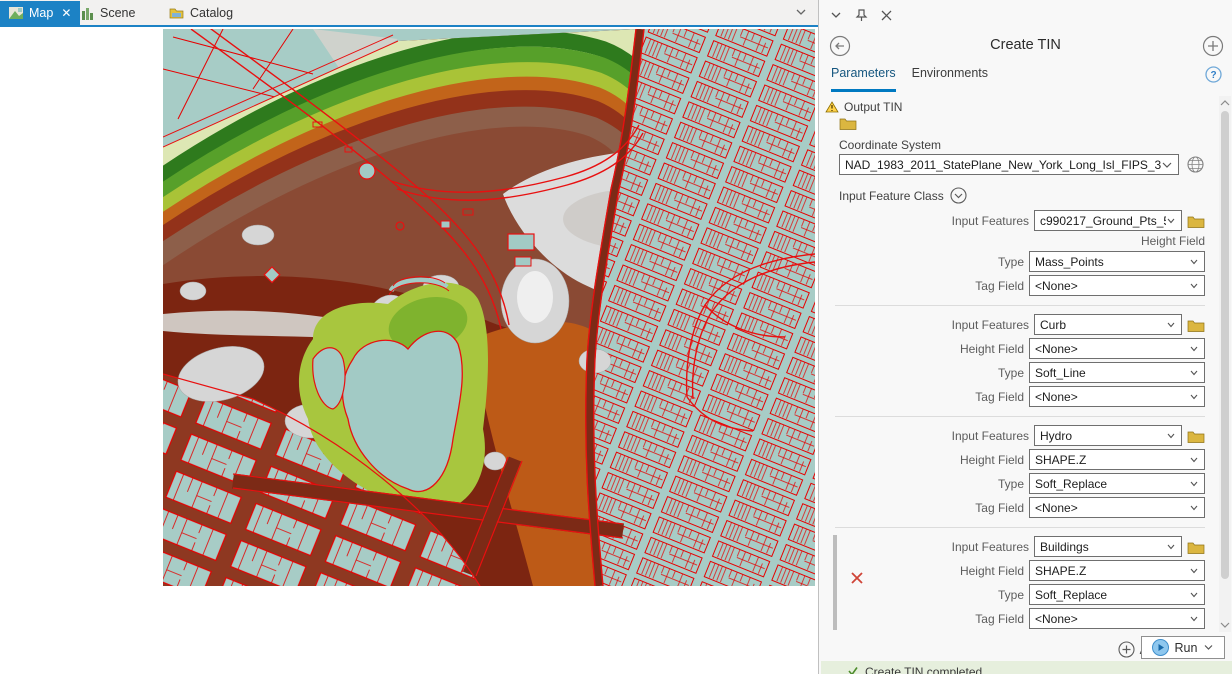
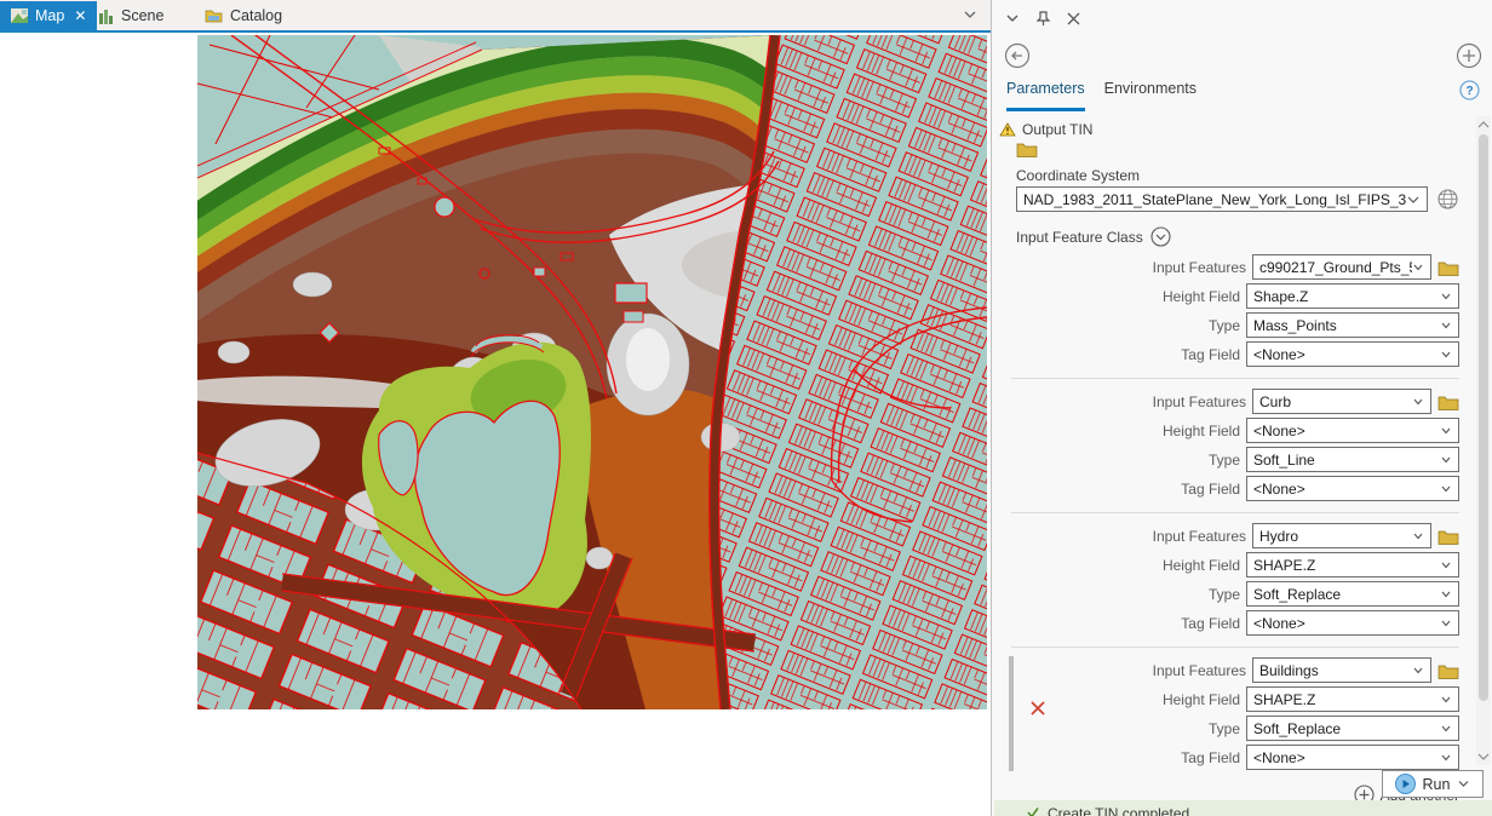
  Map
  ✕
  Scene
  Catalog
- Create TIN
  Parameters
  Environments
  ?
  Output TIN
  Coordinate System
  NAD_1983_2011_StatePlane_New_York_Long_Isl_FIPS_3
  Input Feature Class
  Input Features
  c990217_Ground_Pts_
  Height Field
+ Shape.Z
  Type
  Mass_Points
  Tag Field
  <None>
  Input Features
  Curb
  Height Field
  <None>
  Type
  Soft_Line
  Tag Field
  <None>
  Input Features
  Hydro
  Height Field
  SHAPE.Z
  Type
  Soft_Replace
  Tag Field
  <None>
  Input Features
  Buildings
  Height Field
  SHAPE.Z
  Type
  Soft_Replace
  Tag Field
  <None>
  Run
  Create TIN completed
